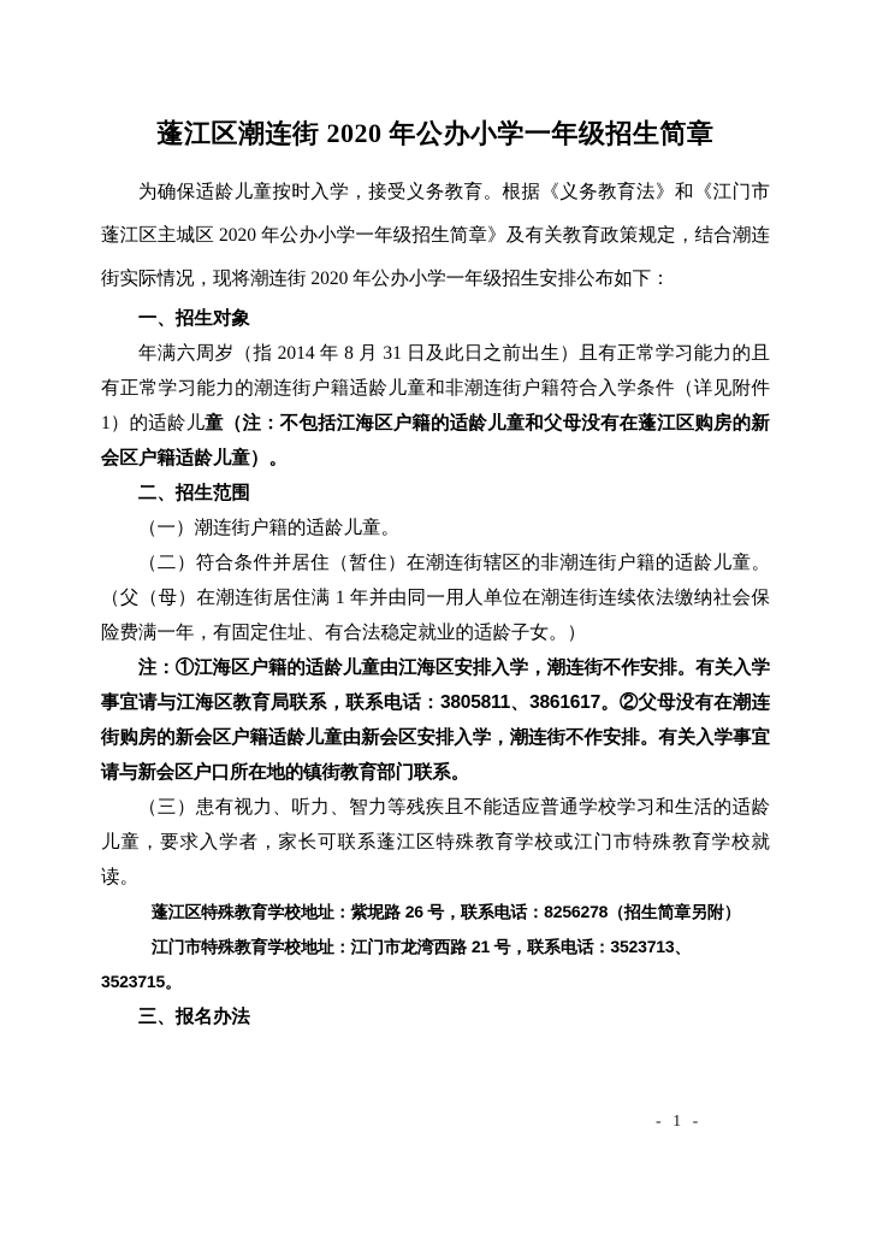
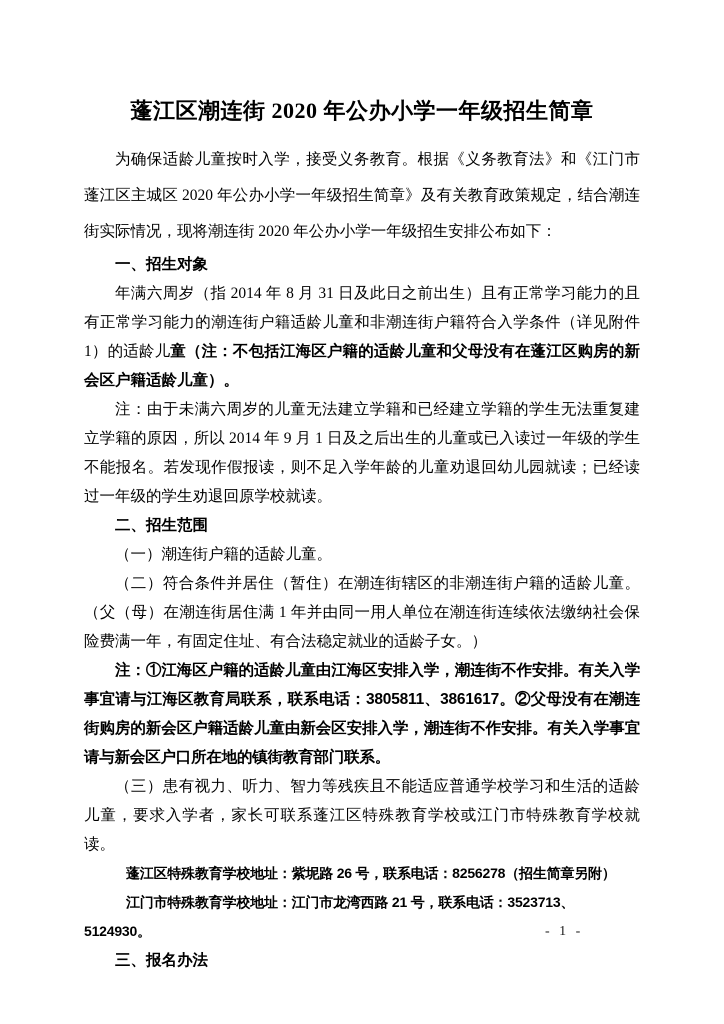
  蓬江区潮连街 2020 年公办小学一年级招生简章
  为确保适龄儿童按时入学，接受义务教育。根据《义务教育法》和《江门市蓬江区主城区 2020 年公办小学一年级招生简章》及有关教育政策规定，结合潮连街实际情况，现将潮连街 2020 年公办小学一年级招生安排公布如下：
  一、招生对象
  年满六周岁（指 2014 年 8 月 31 日及此日之前出生）且有正常学习能力的且有正常学习能力的潮连街户籍适龄儿童和非潮连街户籍符合入学条件（详见附件 1）的适龄儿童（注：不包括江海区户籍的适龄儿童和父母没有在蓬江区购房的新会区户籍适龄儿童）。
+ 注：由于未满六周岁的儿童无法建立学籍和已经建立学籍的学生无法重复建立学籍的原因，所以 2014 年 9 月 1 日及之后出生的儿童或已入读过一年级的学生不能报名。若发现作假报读，则不足入学年龄的儿童劝退回幼儿园就读；已经读过一年级的学生劝退回原学校就读。
  二、招生范围
  （一）潮连街户籍的适龄儿童。
  （二）符合条件并居住（暂住）在潮连街辖区的非潮连街户籍的适龄儿童。（父（母）在潮连街居住满 1 年并由同一用人单位在潮连街连续依法缴纳社会保险费满一年，有固定住址、有合法稳定就业的适龄子女。）
  注：①江海区户籍的适龄儿童由江海区安排入学，潮连街不作安排。有关入学事宜请与江海区教育局联系，联系电话：3805811、3861617。②父母没有在潮连街购房的新会区户籍适龄儿童由新会区安排入学，潮连街不作安排。有关入学事宜请与新会区户口所在地的镇街教育部门联系。
  （三）患有视力、听力、智力等残疾且不能适应普通学校学习和生活的适龄儿童，要求入学者，家长可联系蓬江区特殊教育学校或江门市特殊教育学校就读。
  蓬江区特殊教育学校地址：紫坭路 26 号，联系电话：8256278（招生简章另附）
- 江门市特殊教育学校地址：江门市龙湾西路 21 号，联系电话：3523713、3523715。
+ 江门市特殊教育学校地址：江门市龙湾西路 21 号，联系电话：3523713、5124930。
  三、报名办法
  - 1 -
